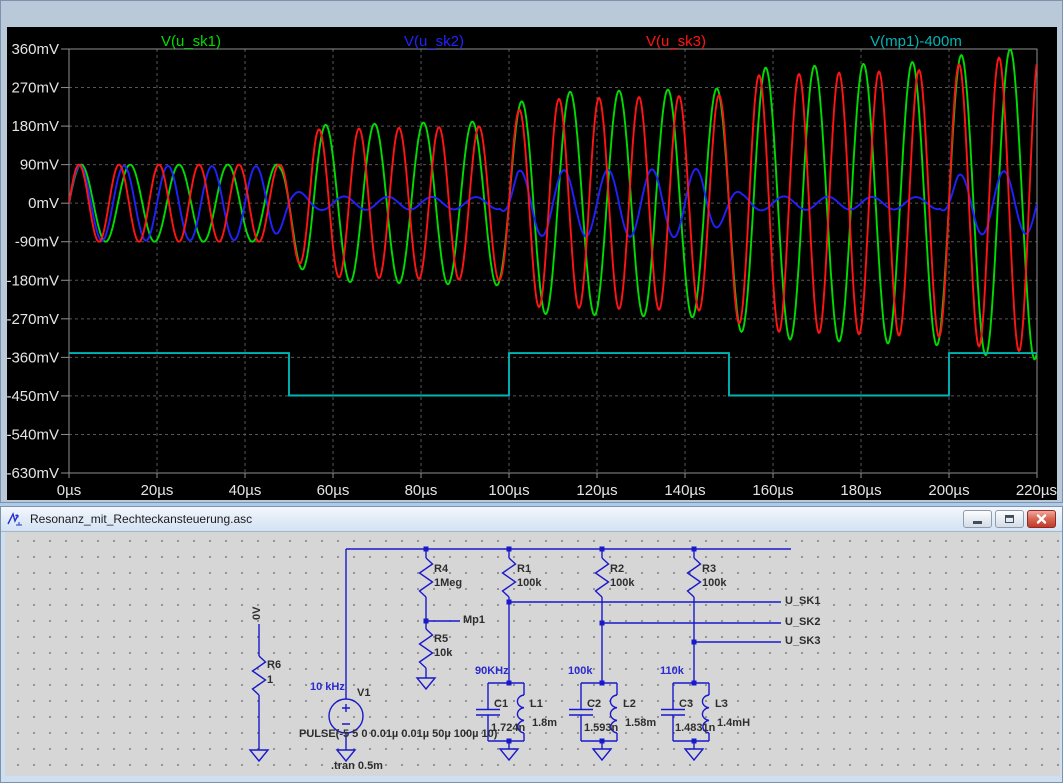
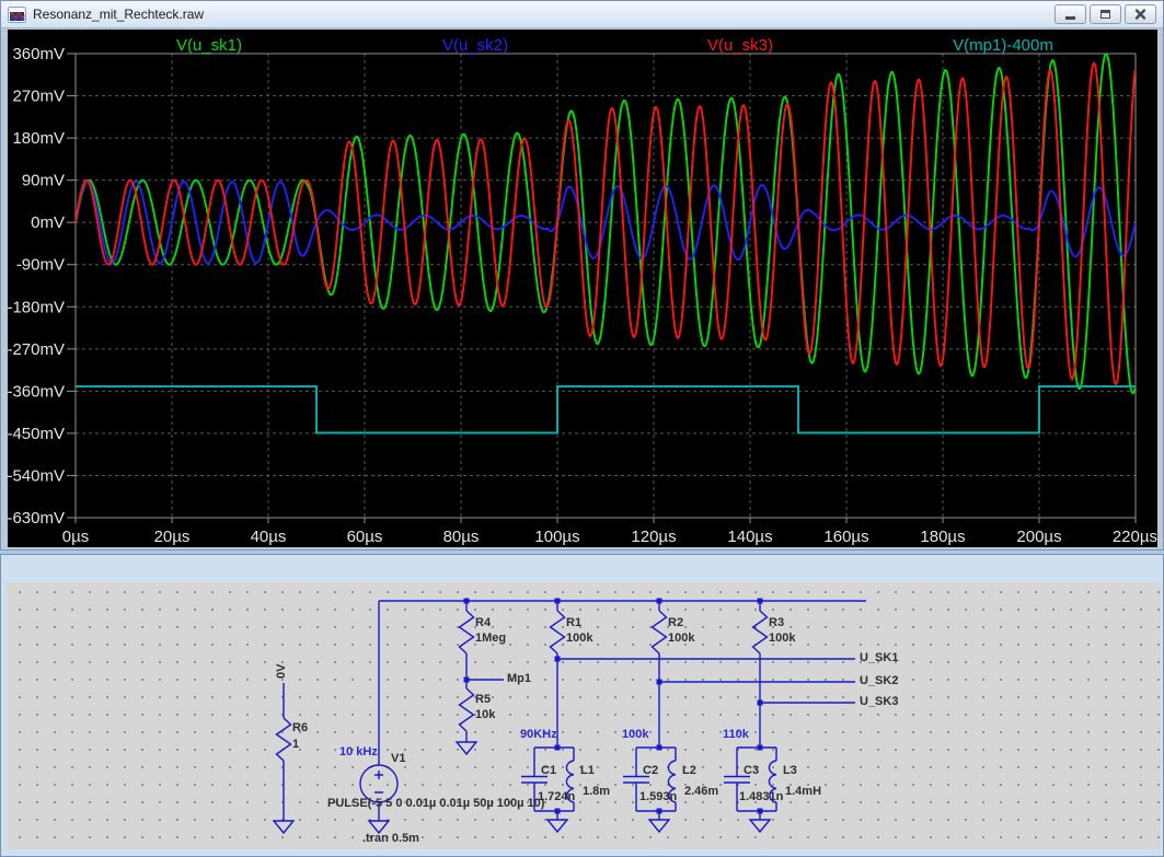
+ Resonanz_mit_Rechteck.raw
  360mV
  270mV
  180mV
  90mV
  0mV
  -90mV
  -180mV
  -270mV
  -360mV
  -450mV
  -540mV
  -630mV
  0µs
  20µs
  40µs
  60µs
  80µs
  100µs
  120µs
  140µs
  160µs
  180µs
  200µs
  220µs
  V(u_sk1)
  V(u_sk2)
  V(u_sk3)
  V(mp1)-400m
- Resonanz_mit_Rechteckansteuerung.asc
  R4
  1Meg
  R1
  100k
  R2
  100k
  R3
  100k
  Mp1
  R5
  10k
  U_SK1
  U_SK2
  U_SK3
  90KHz
  100k
  110k
  10 kHz
  V1
  C1
  1.724n
  L1
  1.8m
  C2
  1.593n
  L2
- 1.58m
+ 2.46m
  C3
  1.4831n
  L3
  1.4mH
  PULSE(-5 5 0 0.01µ 0.01µ 50µ 100µ 10)
  .tran 0.5m
  R6
  1
